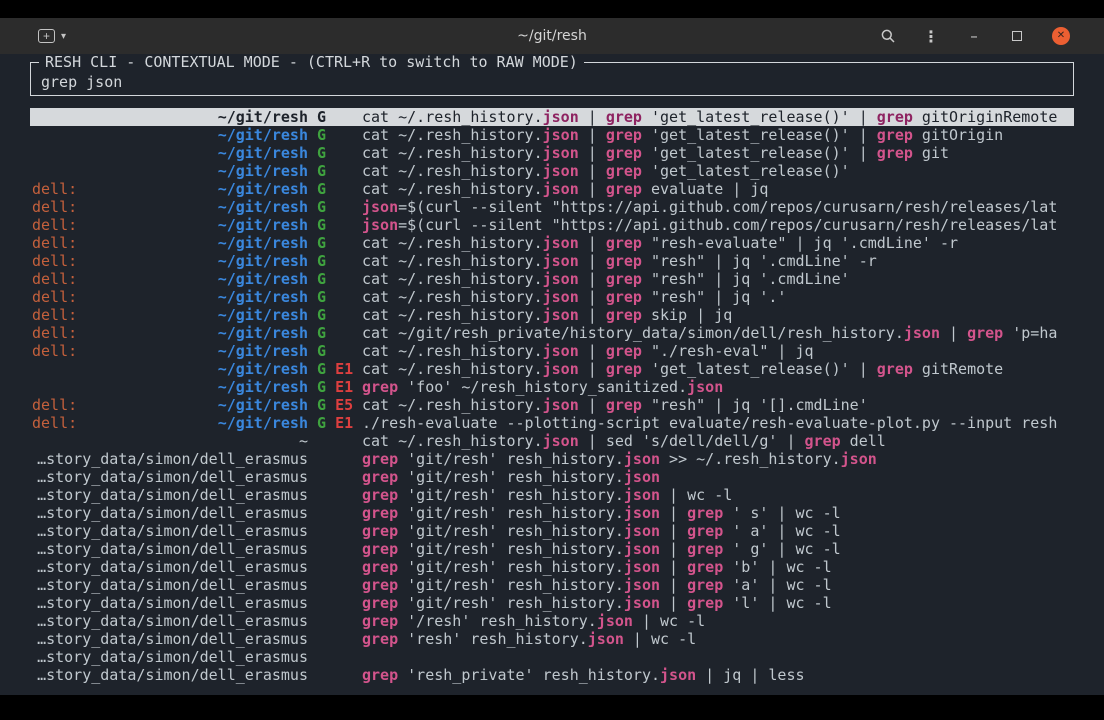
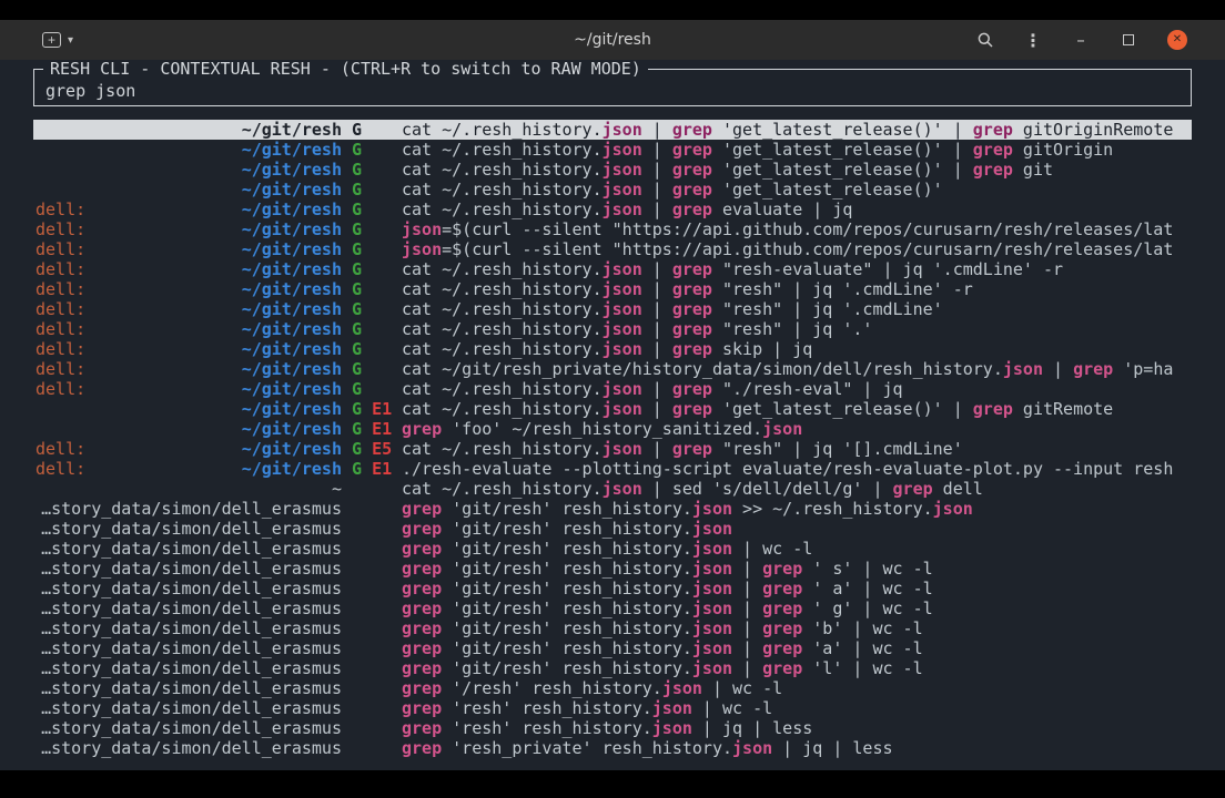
  +
  ▾
  ~/git/resh
  ⋮
  –
  ✕
- RESH CLI - CONTEXTUAL MODE - (CTRL+R to switch to RAW MODE)
+ RESH CLI - CONTEXTUAL RESH - (CTRL+R to switch to RAW MODE)
  grep json
  ~/git/resh
  G
  cat ~/.resh_history.json | grep 'get_latest_release()' | grep gitOriginRemote
  ~/git/resh
  G
  cat ~/.resh_history.json | grep 'get_latest_release()' | grep gitOrigin
  ~/git/resh
  G
  cat ~/.resh_history.json | grep 'get_latest_release()' | grep git
  ~/git/resh
  G
  cat ~/.resh_history.json | grep 'get_latest_release()'
  dell:
  ~/git/resh
  G
  cat ~/.resh_history.json | grep evaluate | jq
  dell:
  ~/git/resh
  G
  json=$(curl --silent "https://api.github.com/repos/curusarn/resh/releases/lat
  dell:
  ~/git/resh
  G
  json=$(curl --silent "https://api.github.com/repos/curusarn/resh/releases/lat
  dell:
  ~/git/resh
  G
  cat ~/.resh_history.json | grep "resh-evaluate" | jq '.cmdLine' -r
  dell:
  ~/git/resh
  G
  cat ~/.resh_history.json | grep "resh" | jq '.cmdLine' -r
  dell:
  ~/git/resh
  G
  cat ~/.resh_history.json | grep "resh" | jq '.cmdLine'
  dell:
  ~/git/resh
  G
  cat ~/.resh_history.json | grep "resh" | jq '.'
  dell:
  ~/git/resh
  G
  cat ~/.resh_history.json | grep skip | jq
  dell:
  ~/git/resh
  G
  cat ~/git/resh_private/history_data/simon/dell/resh_history.json | grep 'p=ha
  dell:
  ~/git/resh
  G
  cat ~/.resh_history.json | grep "./resh-eval" | jq
  ~/git/resh
  G E1
  cat ~/.resh_history.json | grep 'get_latest_release()' | grep gitRemote
  ~/git/resh
  G E1
  grep 'foo' ~/resh_history_sanitized.json
  dell:
  ~/git/resh
  G E5
  cat ~/.resh_history.json | grep "resh" | jq '[].cmdLine'
  dell:
  ~/git/resh
  G E1
  ./resh-evaluate --plotting-script evaluate/resh-evaluate-plot.py --input resh
  ~
  cat ~/.resh_history.json | sed 's/dell/dell/g' | grep dell
  …story_data/simon/dell_erasmus
  grep 'git/resh' resh_history.json >> ~/.resh_history.json
  …story_data/simon/dell_erasmus
  grep 'git/resh' resh_history.json
  …story_data/simon/dell_erasmus
  grep 'git/resh' resh_history.json | wc -l
  …story_data/simon/dell_erasmus
  grep 'git/resh' resh_history.json | grep ' s' | wc -l
  …story_data/simon/dell_erasmus
  grep 'git/resh' resh_history.json | grep ' a' | wc -l
  …story_data/simon/dell_erasmus
  grep 'git/resh' resh_history.json | grep ' g' | wc -l
  …story_data/simon/dell_erasmus
  grep 'git/resh' resh_history.json | grep 'b' | wc -l
  …story_data/simon/dell_erasmus
  grep 'git/resh' resh_history.json | grep 'a' | wc -l
  …story_data/simon/dell_erasmus
  grep 'git/resh' resh_history.json | grep 'l' | wc -l
  …story_data/simon/dell_erasmus
  grep '/resh' resh_history.json | wc -l
  …story_data/simon/dell_erasmus
  grep 'resh' resh_history.json | wc -l
  …story_data/simon/dell_erasmus
+ grep 'resh' resh_history.json | jq | less
  …story_data/simon/dell_erasmus
  grep 'resh_private' resh_history.json | jq | less
